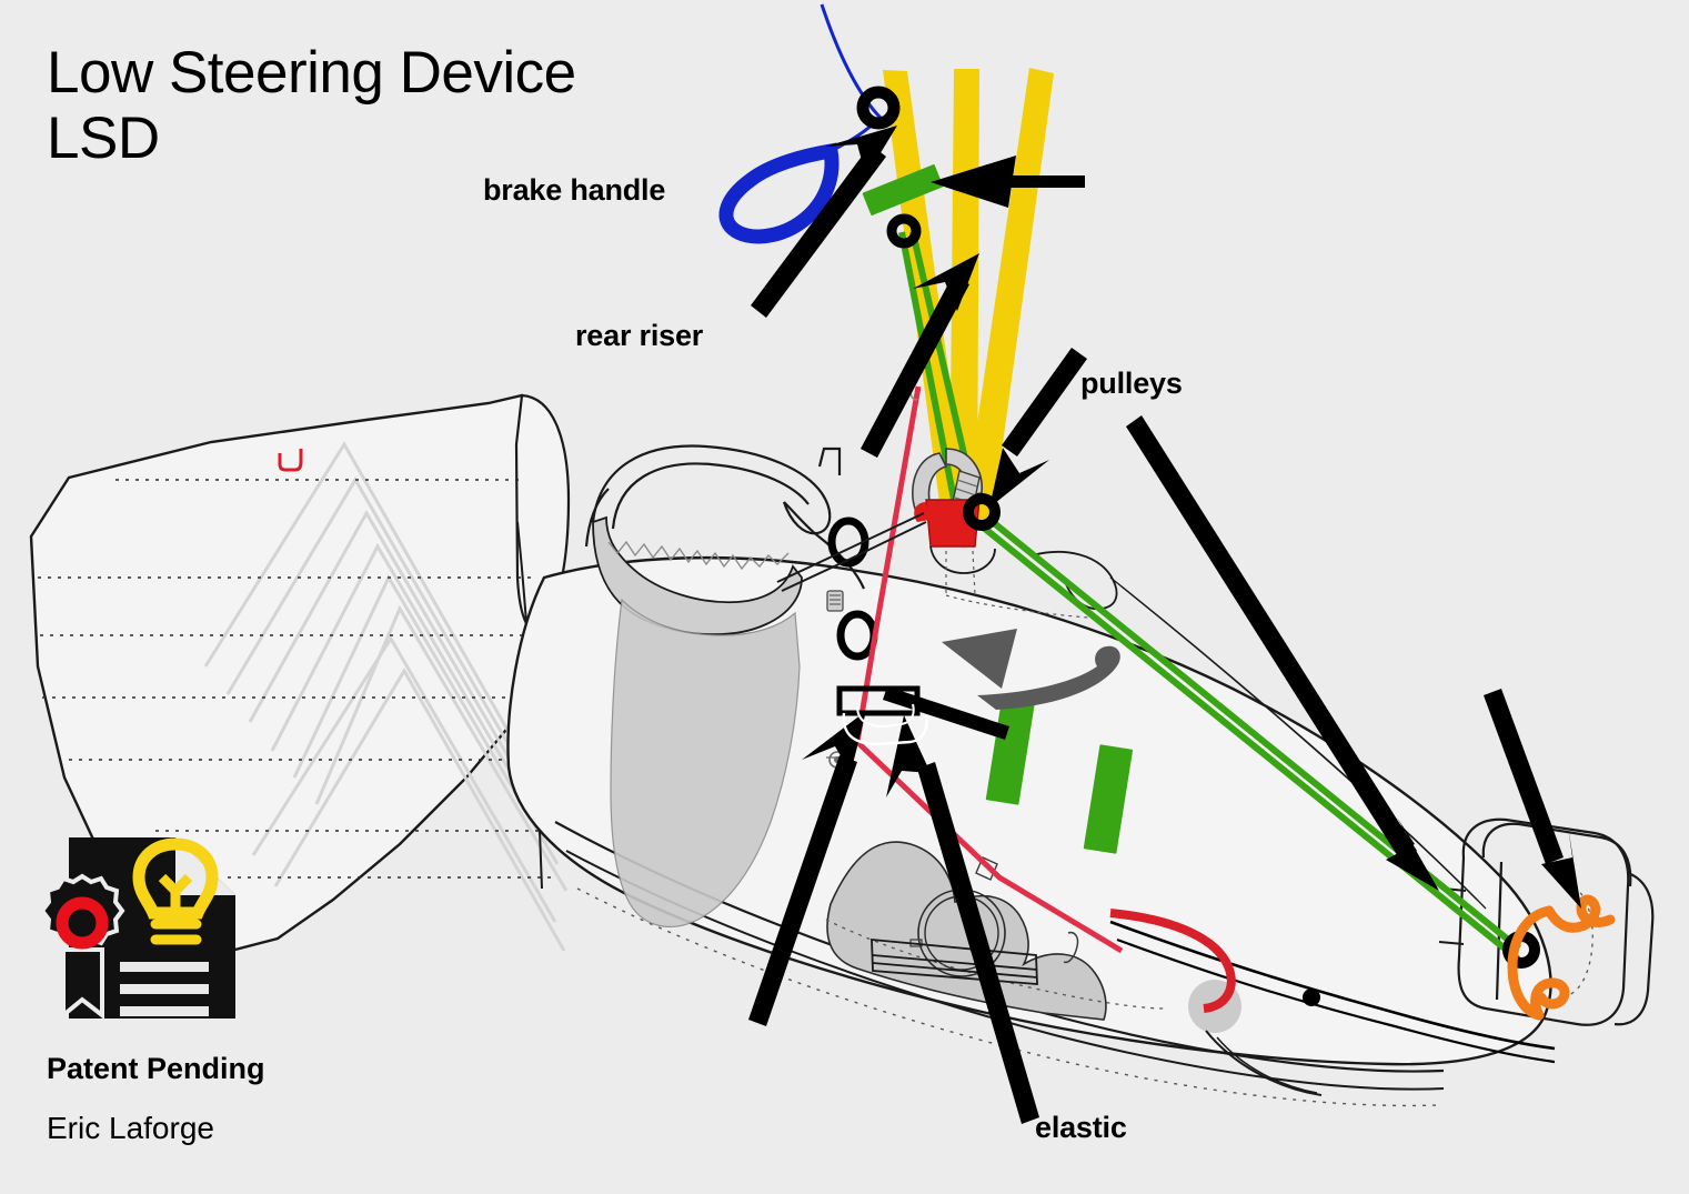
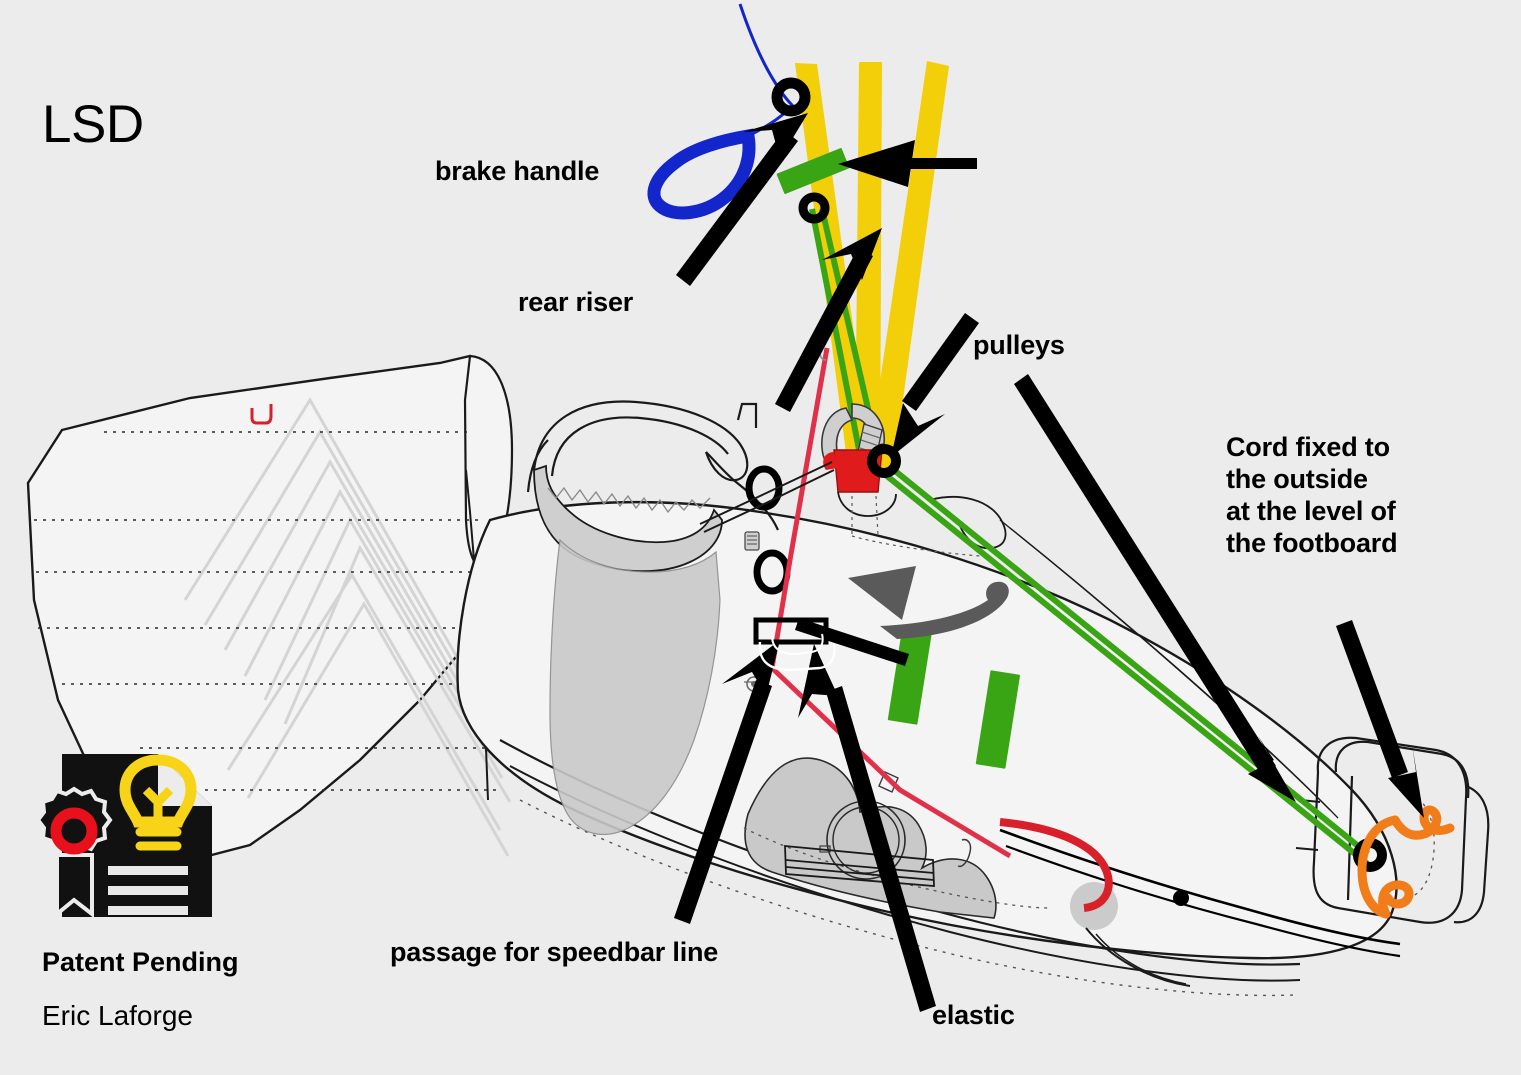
- Low Steering Device
  LSD
  brake handle
  rear riser
  pulleys
+ Cord fixed to
+ the outside
+ at the level of
+ the footboard
+ passage for speedbar line
  elastic
  Patent Pending
  Eric Laforge
